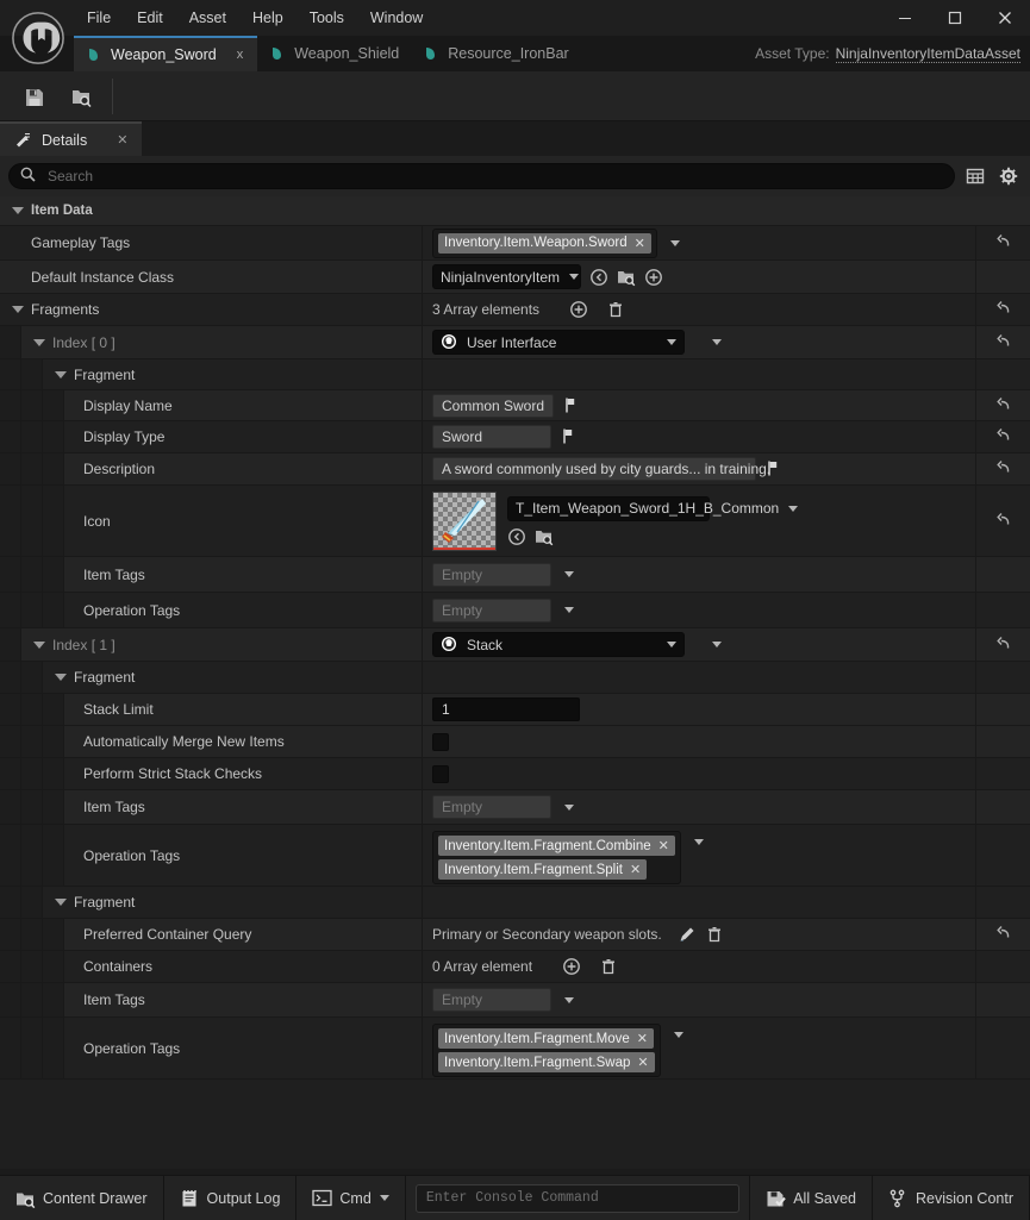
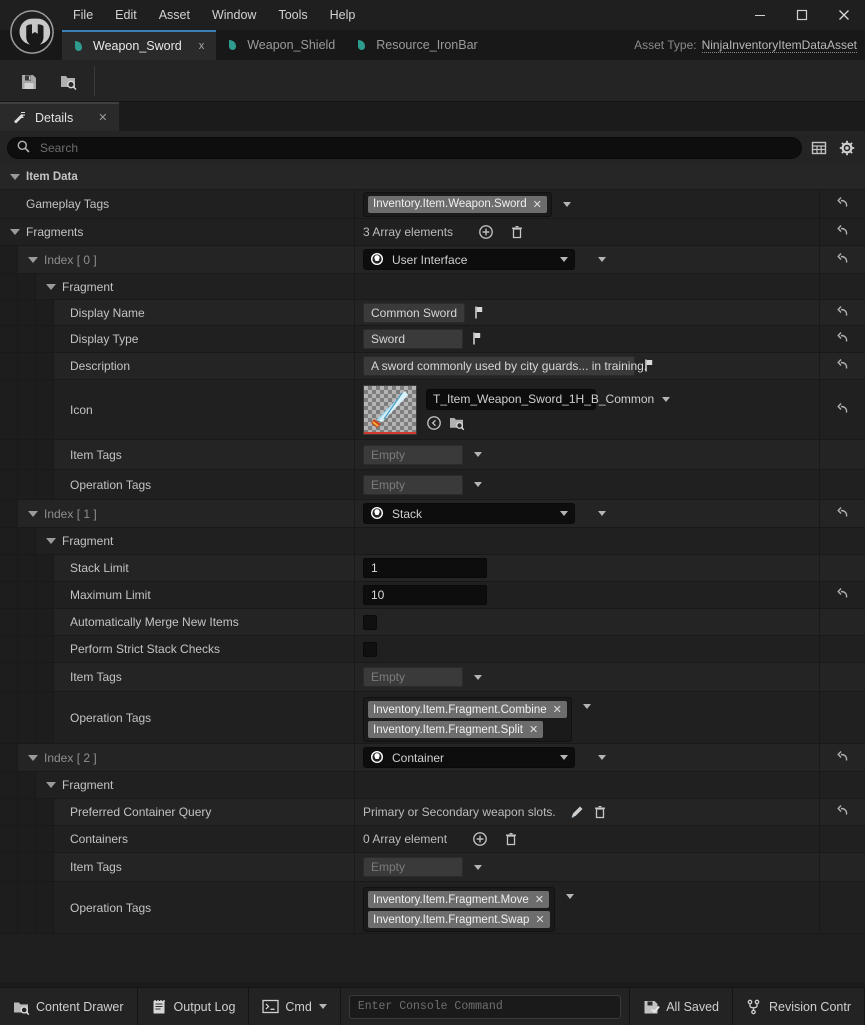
  File
  Edit
  Asset
- Help
+ Window
  Tools
- Window
+ Help
  Weapon_Sword
  x
  Weapon_Shield
  Resource_IronBar
  Asset Type:
  NinjaInventoryItemDataAsset
  Details
  ✕
  Search
  Item Data
  Gameplay Tags
  Inventory.Item.Weapon.Sword
  ✕
- Default Instance Class
- NinjaInventoryItem
  Fragments
  3 Array elements
  Index [ 0 ]
  User Interface
  Fragment
  Display Name
  Common Sword
  Display Type
  Sword
  Description
  A sword commonly used by city guards... in training
  Icon
  T_Item_Weapon_Sword_1H_B_Common
  Item Tags
  Empty
  Operation Tags
  Empty
  Index [ 1 ]
  Stack
  Fragment
  Stack Limit
  1
+ Maximum Limit
+ 10
  Automatically Merge New Items
  Perform Strict Stack Checks
  Item Tags
  Empty
  Operation Tags
  Inventory.Item.Fragment.Combine
  ✕
  Inventory.Item.Fragment.Split
  ✕
+ Index [ 2 ]
+ Container
  Fragment
  Preferred Container Query
  Primary or Secondary weapon slots.
  Containers
  0 Array element
  Item Tags
  Empty
  Operation Tags
  Inventory.Item.Fragment.Move
  ✕
  Inventory.Item.Fragment.Swap
  ✕
  Content Drawer
  Output Log
  Cmd
  Enter Console Command
  All Saved
  Revision Contr
